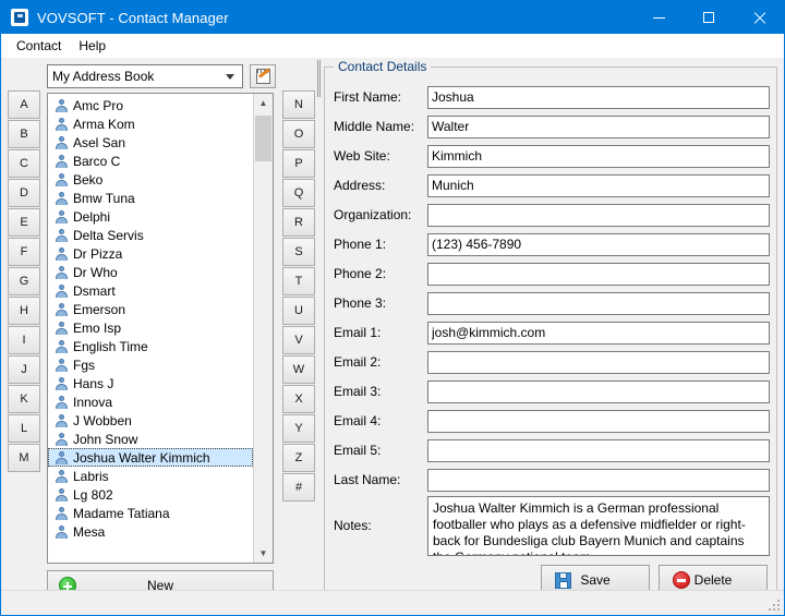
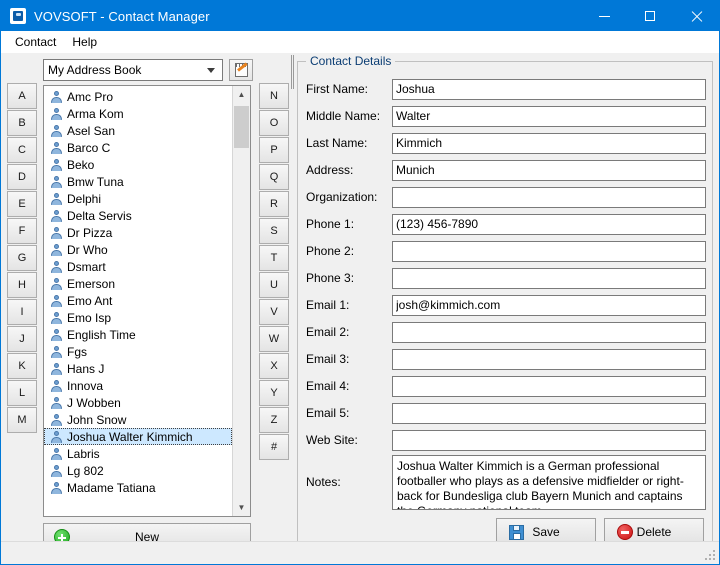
  VOVSOFT - Contact Manager
  Contact
  Help
  My Address Book
  A
  B
  C
  D
  E
  F
  G
  H
  I
  J
  K
  L
  M
  N
  O
  P
  Q
  R
  S
  T
  U
  V
  W
  X
  Y
  Z
  #
  Amc Pro
  Arma Kom
  Asel San
  Barco C
  Beko
  Bmw Tuna
  Delphi
  Delta Servis
  Dr Pizza
  Dr Who
  Dsmart
  Emerson
+ Emo Ant
  Emo Isp
  English Time
  Fgs
  Hans J
  Innova
  J Wobben
  John Snow
  Joshua Walter Kimmich
  Labris
  Lg 802
  Madame Tatiana
- Mesa
  ▲
  ▼
  New
  Contact Details
  First Name:
  Joshua
  Middle Name:
  Walter
- Web Site:
+ Last Name:
  Kimmich
  Address:
  Munich
  Organization:
  Phone 1:
  (123) 456-7890
  Phone 2:
  Phone 3:
  Email 1:
  josh@kimmich.com
  Email 2:
  Email 3:
  Email 4:
  Email 5:
- Last Name:
+ Web Site:
  Notes:
  Save
  Delete
